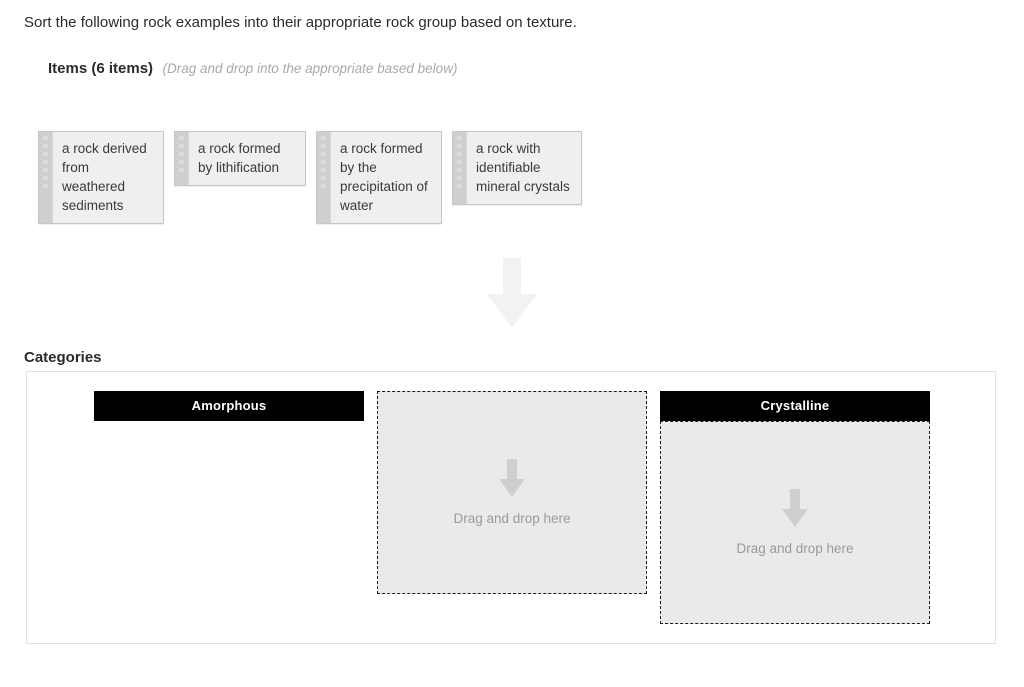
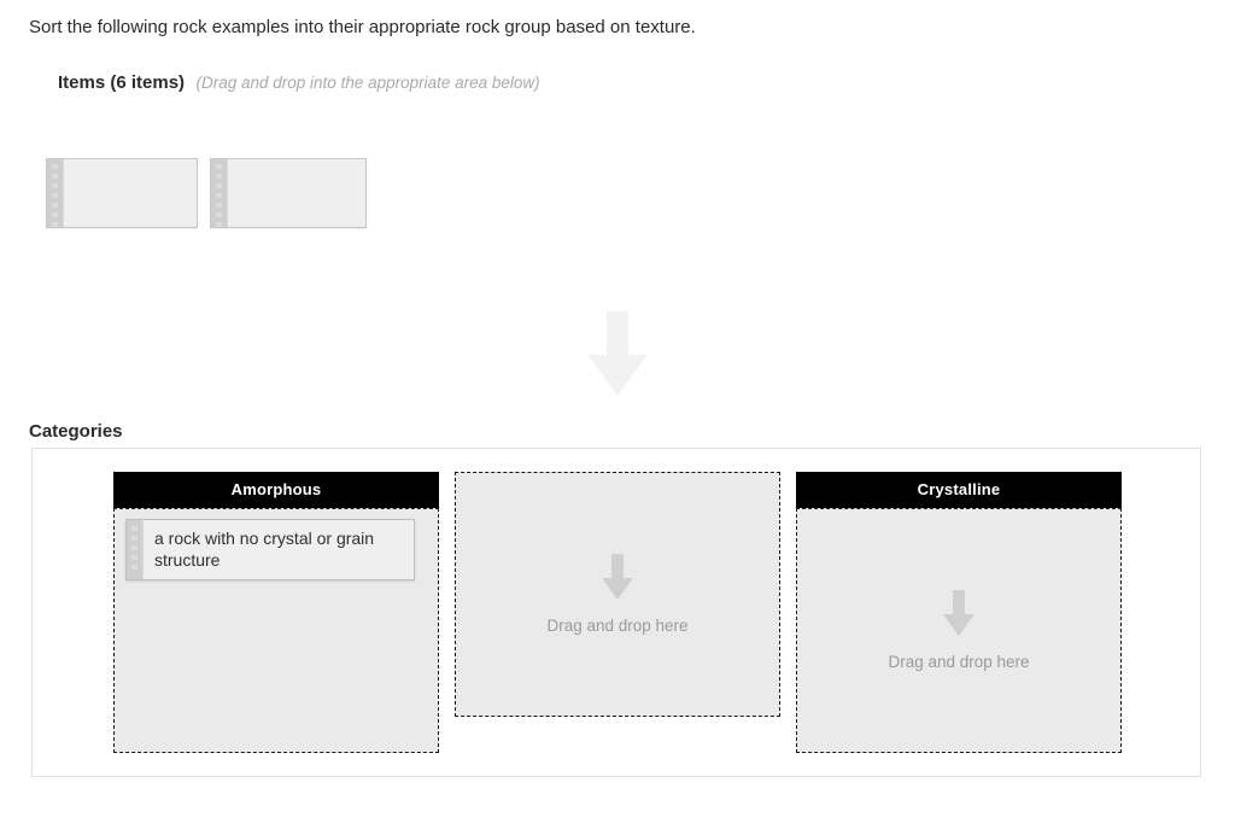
  Sort the following rock examples into their appropriate rock group based on texture.
- Items (6 items) (Drag and drop into the appropriate based below)
+ Items (6 items) (Drag and drop into the appropriate area below)
- a rock derived from weathered sediments
- a rock formed by lithification
- a rock formed by the precipitation of water
- a rock with identifiable mineral crystals
  Categories
  Amorphous
+ a rock with no crystal or grain structure
  Drag and drop here
  Crystalline
  Drag and drop here
